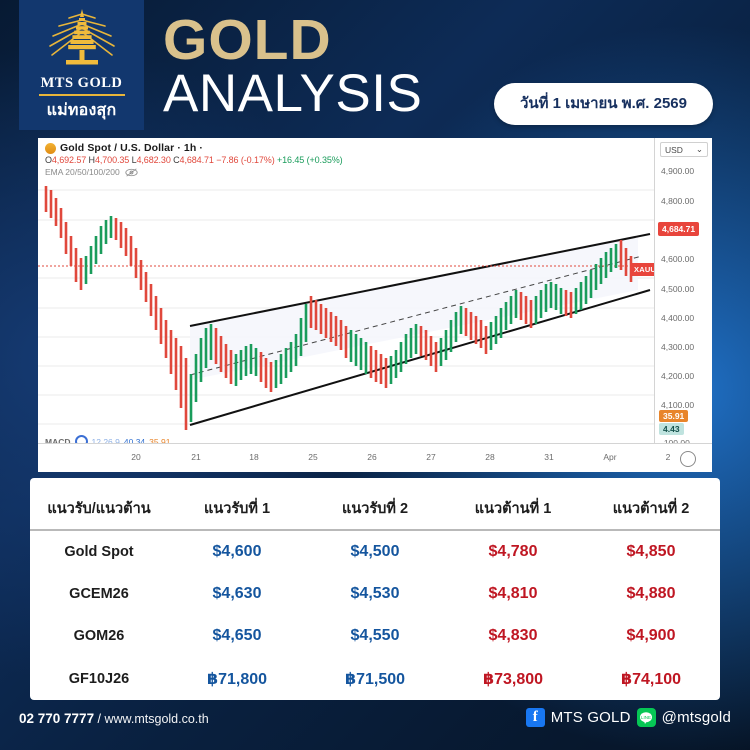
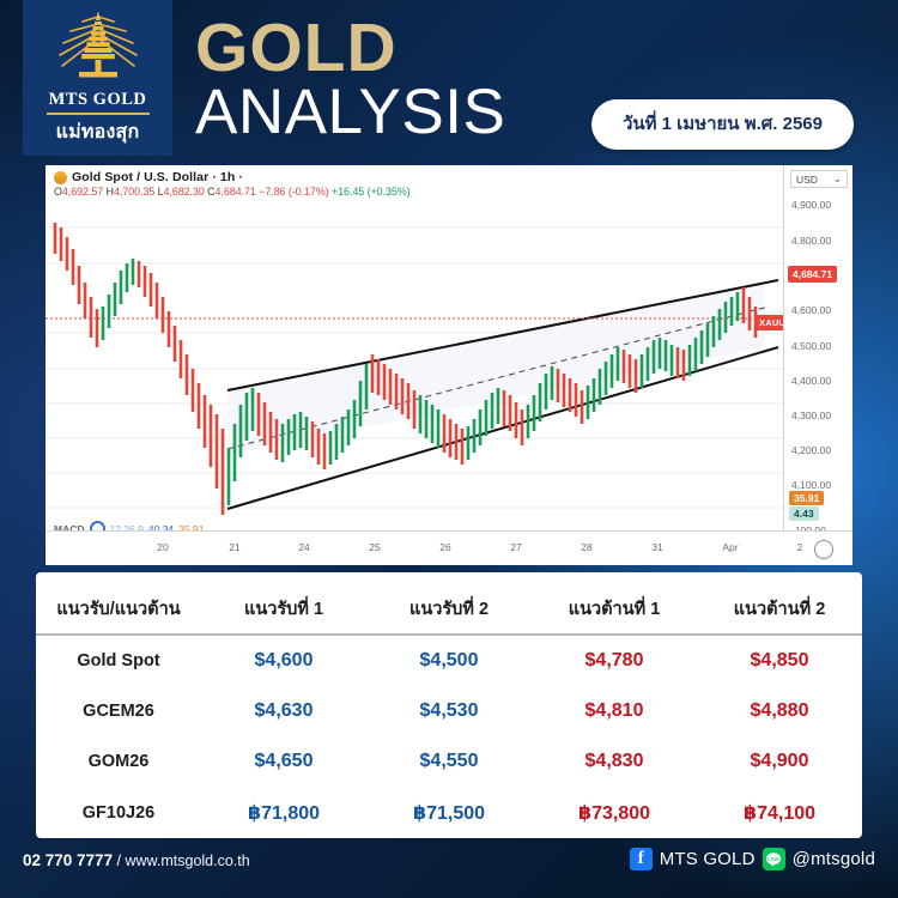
  MTS GOLD
  แม่ทองสุก
  GOLD
  ANALYSIS
  วันที่ 1 เมษายน พ.ศ. 2569
  Gold Spot / U.S. Dollar · 1h ·
  O4,692.57 H4,700.35 L4,682.30 C4,684.71 −7.86 (-0.17%) +16.45 (+0.35%)
- EMA 20/50/100/200
  USD
  ⌄
  4,900.00
  4,800.00
  4,684.71
  4,600.00
  4,500.00
  4,400.00
  4,300.00
  4,200.00
  4,100.00
  35.91
  4.43
  MACD
  12 26 9
  40.34
  35.91
  20
  21
- 18
+ 24
  25
  26
  27
  28
  31
  Apr
  2
  แนวรับ/แนวต้าน	แนวรับที่ 1	แนวรับที่ 2	แนวต้านที่ 1	แนวต้านที่ 2
  Gold Spot	$4,600	$4,500	$4,780	$4,850
  GCEM26	$4,630	$4,530	$4,810	$4,880
  GOM26	$4,650	$4,550	$4,830	$4,900
  GF10J26	฿71,800	฿71,500	฿73,800	฿74,100
  02 770 7777 / www.mtsgold.co.th
  f
  MTS GOLD
  @mtsgold
